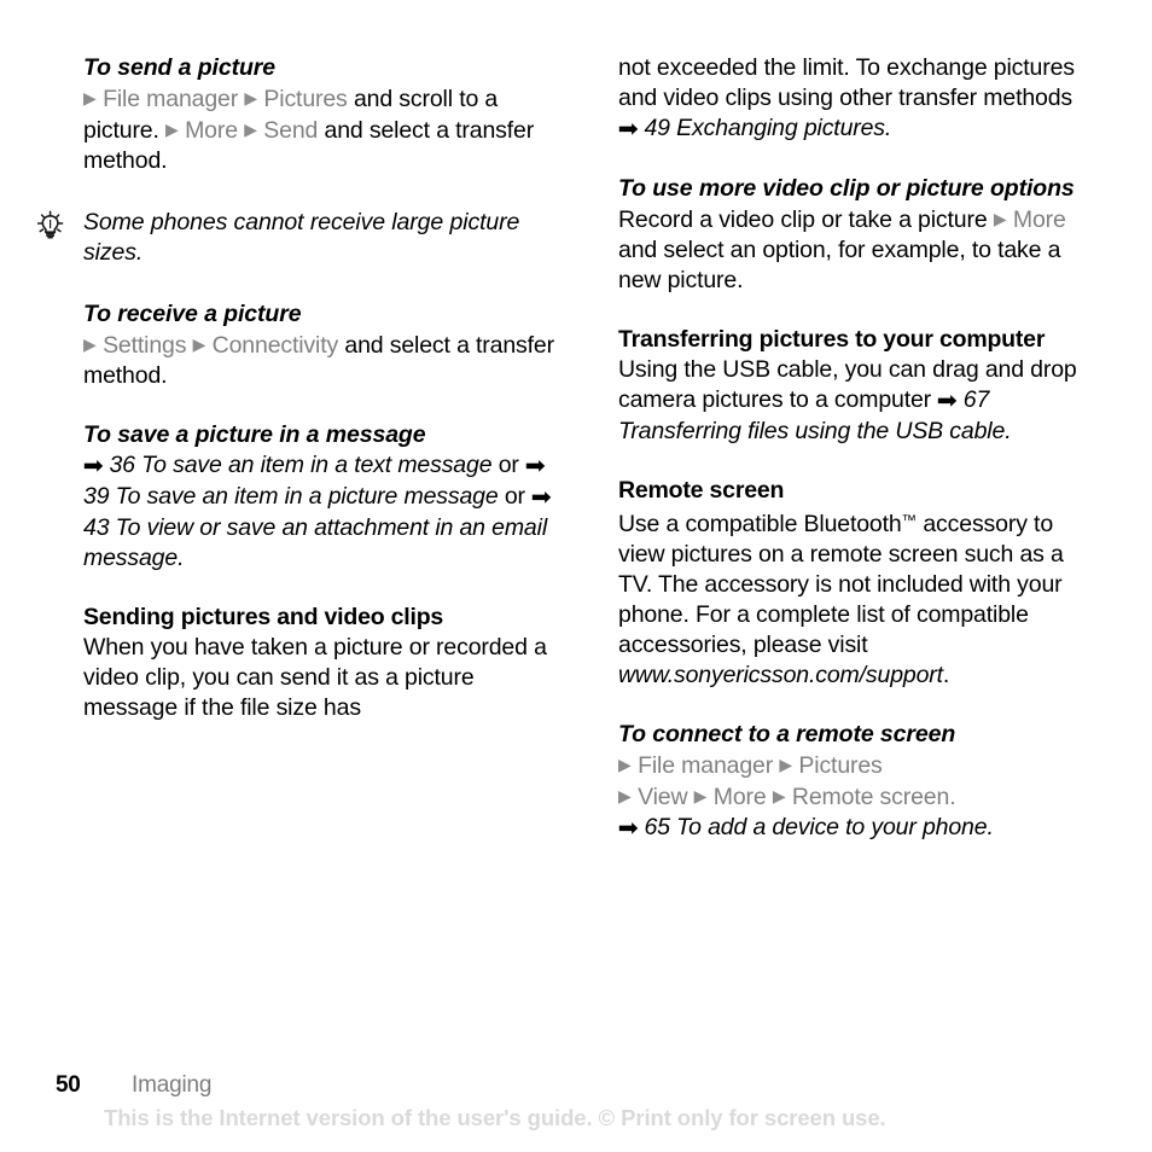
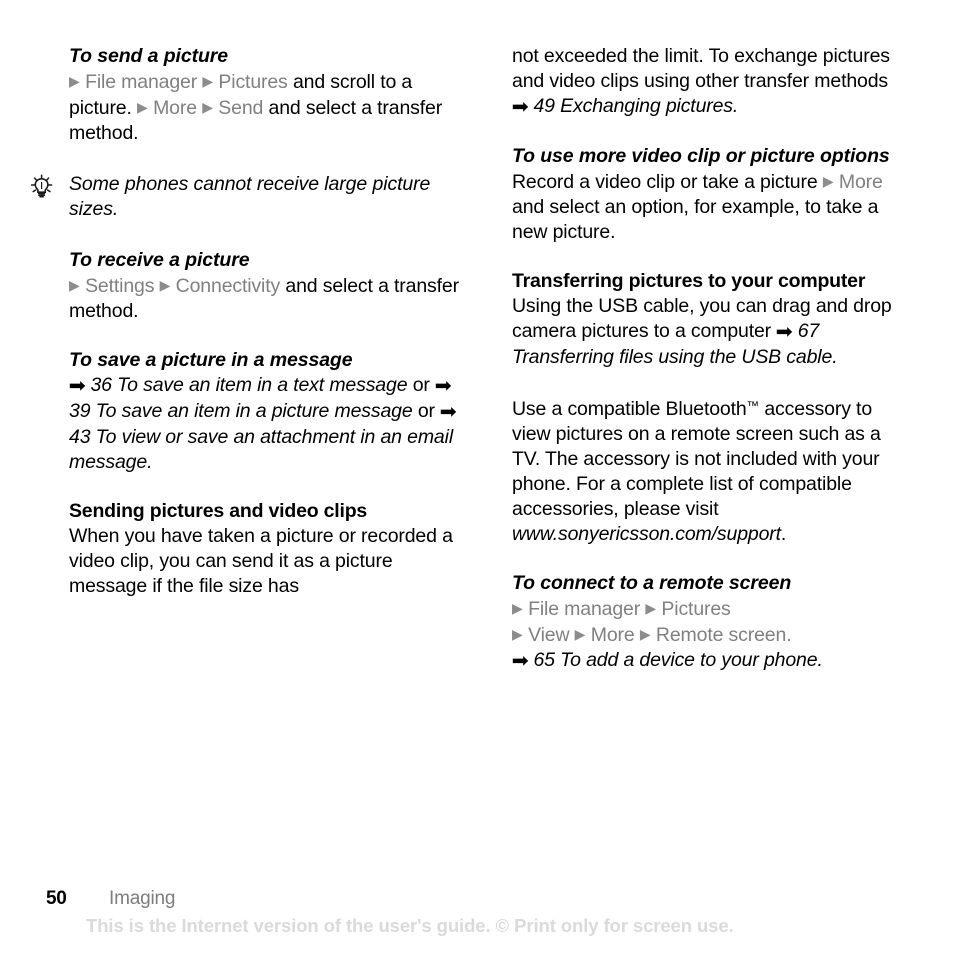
  To send a picture
  ▶ File manager ▶ Pictures and scroll to a picture. ▶ More ▶ Send and select a transfer method.
  Some phones cannot receive large picture sizes.
  To receive a picture
  ▶ Settings ▶ Connectivity and select a transfer method.
  To save a picture in a message
  ➡ 36 To save an item in a text message or ➡ 39 To save an item in a picture message or ➡ 43 To view or save an attachment in an email message.
  Sending pictures and video clips
  When you have taken a picture or recorded a video clip, you can send it as a picture message if the file size has
  not exceeded the limit. To exchange pictures and video clips using other transfer methods ➡ 49 Exchanging pictures.
  To use more video clip or picture options
  Record a video clip or take a picture ▶ More and select an option, for example, to take a new picture.
  Transferring pictures to your computer
  Using the USB cable, you can drag and drop camera pictures to a computer ➡ 67 Transferring files using the USB cable.
- Remote screen
  Use a compatible Bluetooth™ accessory to view pictures on a remote screen such as a TV. The accessory is not included with your phone. For a complete list of compatible accessories, please visit www.sonyericsson.com/support.
  To connect to a remote screen
  ▶ File manager ▶ Pictures
  ▶ View ▶ More ▶ Remote screen.
  ➡ 65 To add a device to your phone.
  50
  Imaging
  This is the Internet version of the user's guide. © Print only for screen use.
